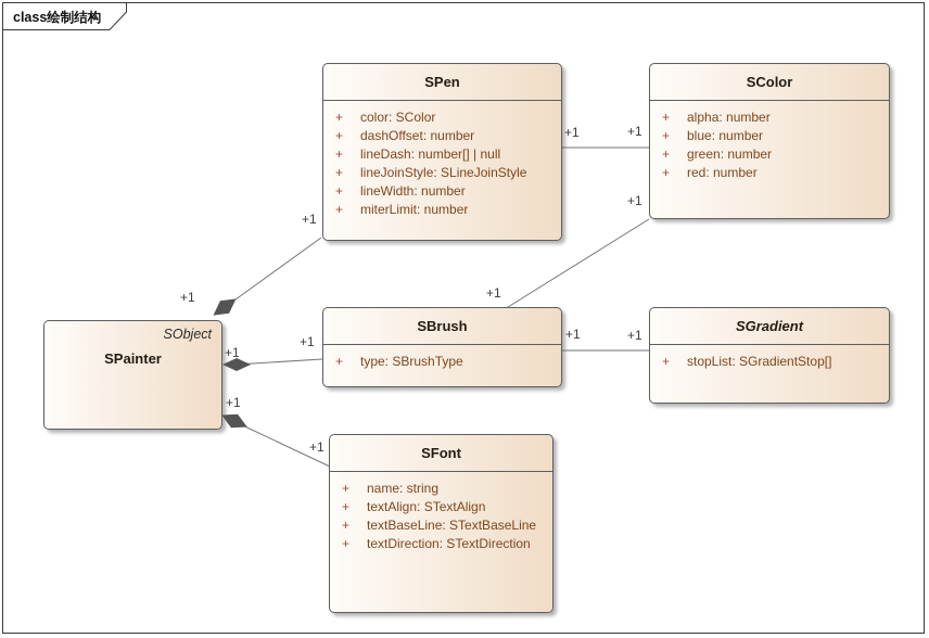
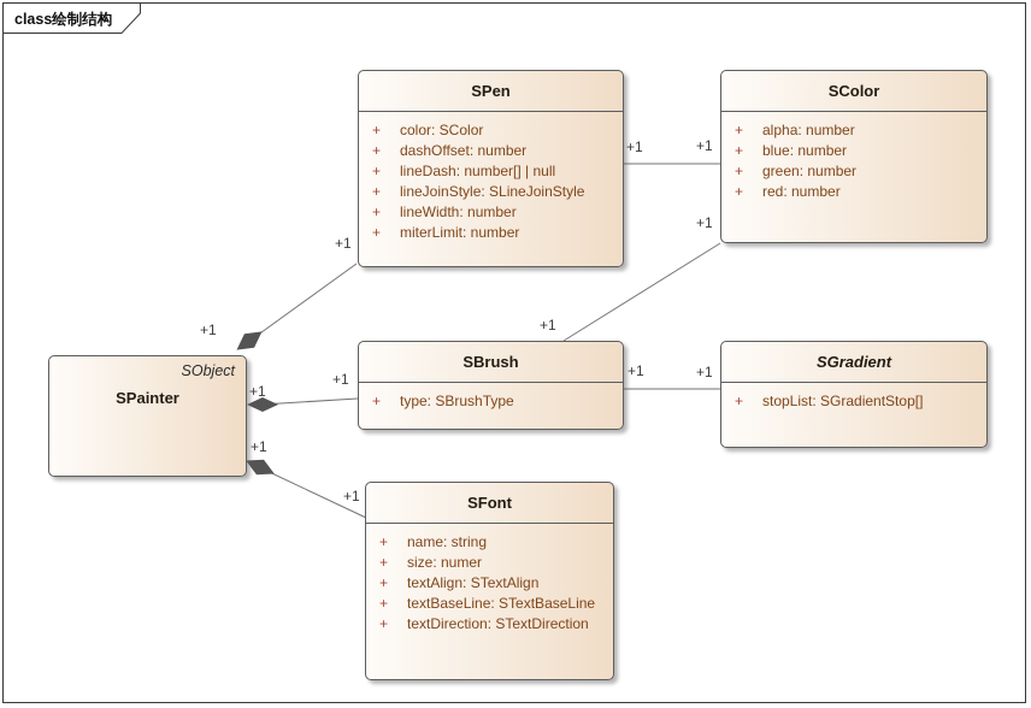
  class绘制结构
  SObject
  SPainter
  SPen
  + color: SColor
  + dashOffset: number
  + lineDash: number[] | null
  + lineJoinStyle: SLineJoinStyle
  + lineWidth: number
  + miterLimit: number
  SColor
  + alpha: number
  + blue: number
  + green: number
  + red: number
  SBrush
  + type: SBrushType
  SGradient
  + stopList: SGradientStop[]
  SFont
  + name: string
+ + size: numer
  + textAlign: STextAlign
  + textBaseLine: STextBaseLine
  + textDirection: STextDirection
  +1
  +1
  +1
  +1
  +1
  +1
  +1
  +1
  +1
  +1
  +1
  +1
